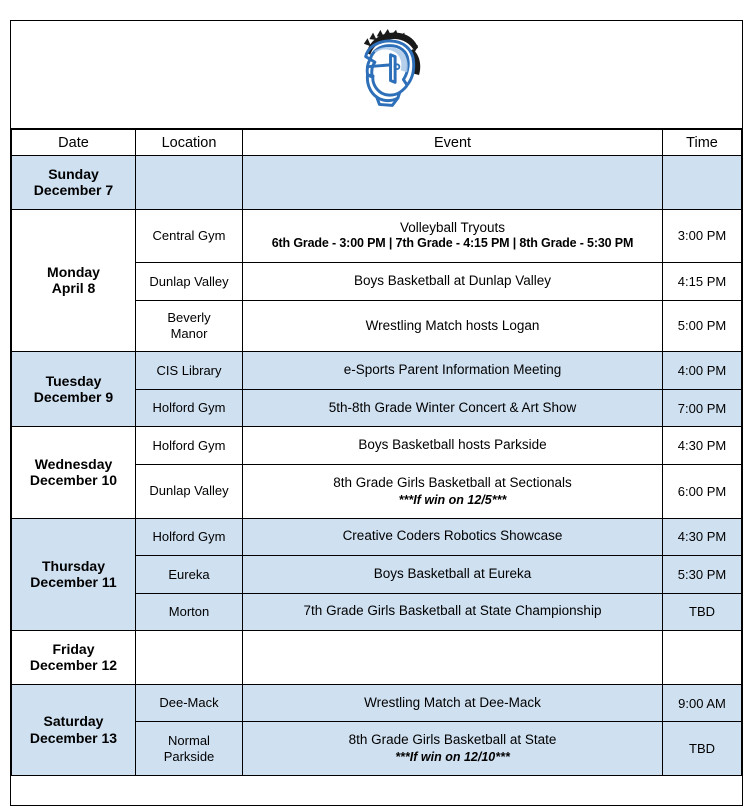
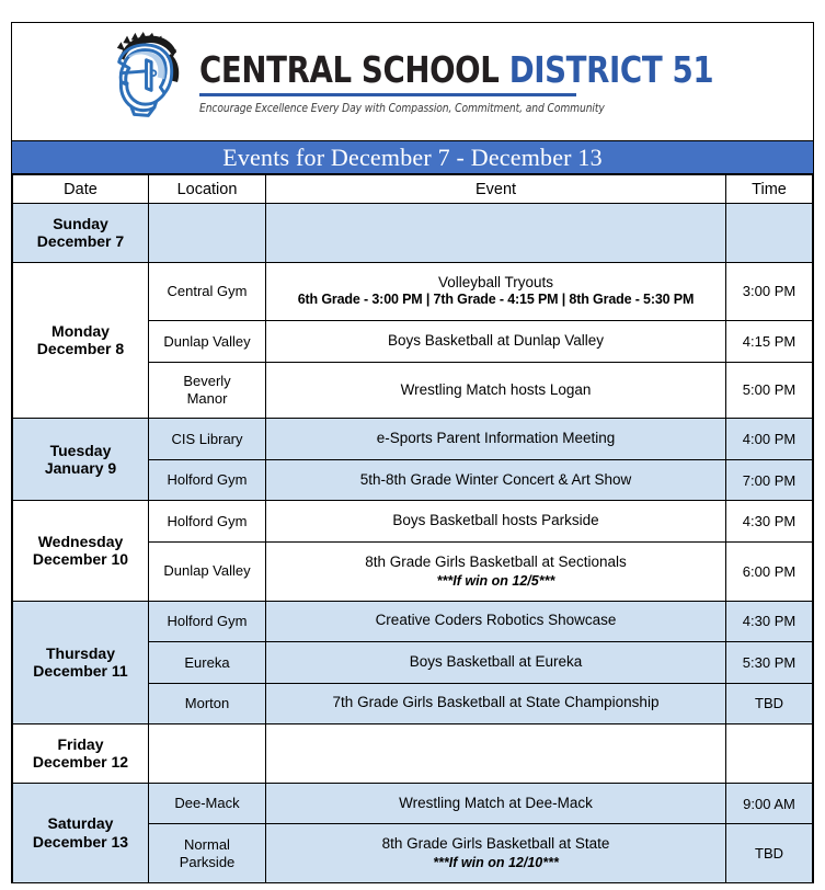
+ CENTRAL SCHOOL DISTRICT 51
+ Encourage Excellence Every Day with Compassion, Commitment, and Community
+ Events for December 7 - December 13
  Date	Location	Event	Time
  SundayDecember 7
- MondayApril 8	Central Gym	Volleyball Tryouts6th Grade - 3:00 PM | 7th Grade - 4:15 PM | 8th Grade - 5:30 PM	3:00 PM
+ MondayDecember 8	Central Gym	Volleyball Tryouts6th Grade - 3:00 PM | 7th Grade - 4:15 PM | 8th Grade - 5:30 PM	3:00 PM
  Dunlap Valley	Boys Basketball at Dunlap Valley	4:15 PM
  BeverlyManor	Wrestling Match hosts Logan	5:00 PM
- TuesdayDecember 9	CIS Library	e-Sports Parent Information Meeting	4:00 PM
+ TuesdayJanuary 9	CIS Library	e-Sports Parent Information Meeting	4:00 PM
  Holford Gym	5th-8th Grade Winter Concert & Art Show	7:00 PM
  WednesdayDecember 10	Holford Gym	Boys Basketball hosts Parkside	4:30 PM
  Dunlap Valley	8th Grade Girls Basketball at Sectionals***If win on 12/5***	6:00 PM
  ThursdayDecember 11	Holford Gym	Creative Coders Robotics Showcase	4:30 PM
  Eureka	Boys Basketball at Eureka	5:30 PM
  Morton	7th Grade Girls Basketball at State Championship	TBD
  FridayDecember 12
  SaturdayDecember 13	Dee-Mack	Wrestling Match at Dee-Mack	9:00 AM
  NormalParkside	8th Grade Girls Basketball at State***If win on 12/10***	TBD
